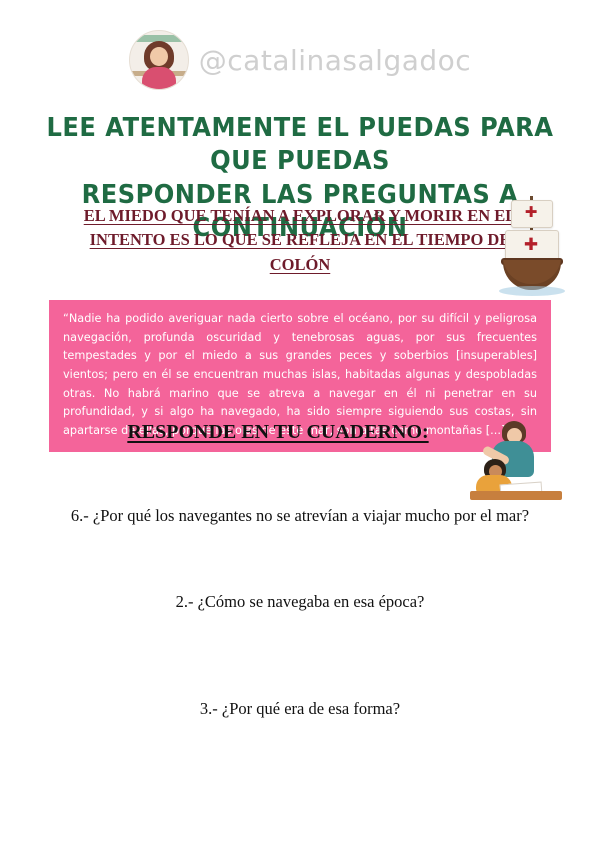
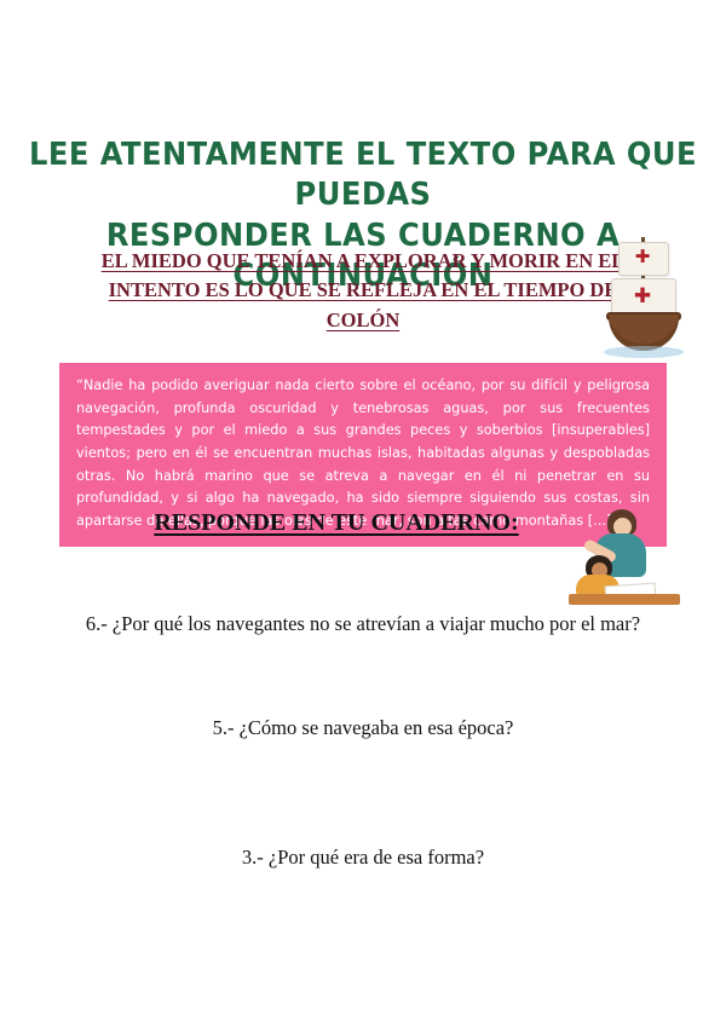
- @catalinasalgadoc
- LEE ATENTAMENTE EL PUEDAS PARA QUE PUEDAS
+ LEE ATENTAMENTE EL TEXTO PARA QUE PUEDAS
- RESPONDER LAS PREGUNTAS A CONTINUACIÓN
+ RESPONDER LAS CUADERNO A CONTINUACIÓN
  EL MIEDO QUE TENÍAN A EXPLORAR Y MORIR EN E INTENTO ES LO QUE SE REFLEJA EN EL TIEMPO D COLÓN
  ✚
  ✚
  “Nadie ha podido averiguar nada cierto sobre el océano, por su difícil y peligrosa navegación, profunda oscuridad y tenebrosas aguas, por sus frecuentes tempestades y por el miedo a sus grandes peces y soberbios [insuperables] vientos; pero en él se encuentran muchas islas, habitadas algunas y despobladas otras. No habrá marino que se atreva a navegar en él ni penetrar en su profundidad, y si algo ha navegado, ha sido siempre siguiendo sus costas, sin apartarse de ellas, porque las olas de este mar, son altas como montañas [...
  RESPONDE EN TU CUADERNO:
  6.- ¿Por qué los navegantes no se atrevían a viajar mucho por el mar?
- 2.- ¿Cómo se navegaba en esa época?
+ 5.- ¿Cómo se navegaba en esa época?
  3.- ¿Por qué era de esa forma?
